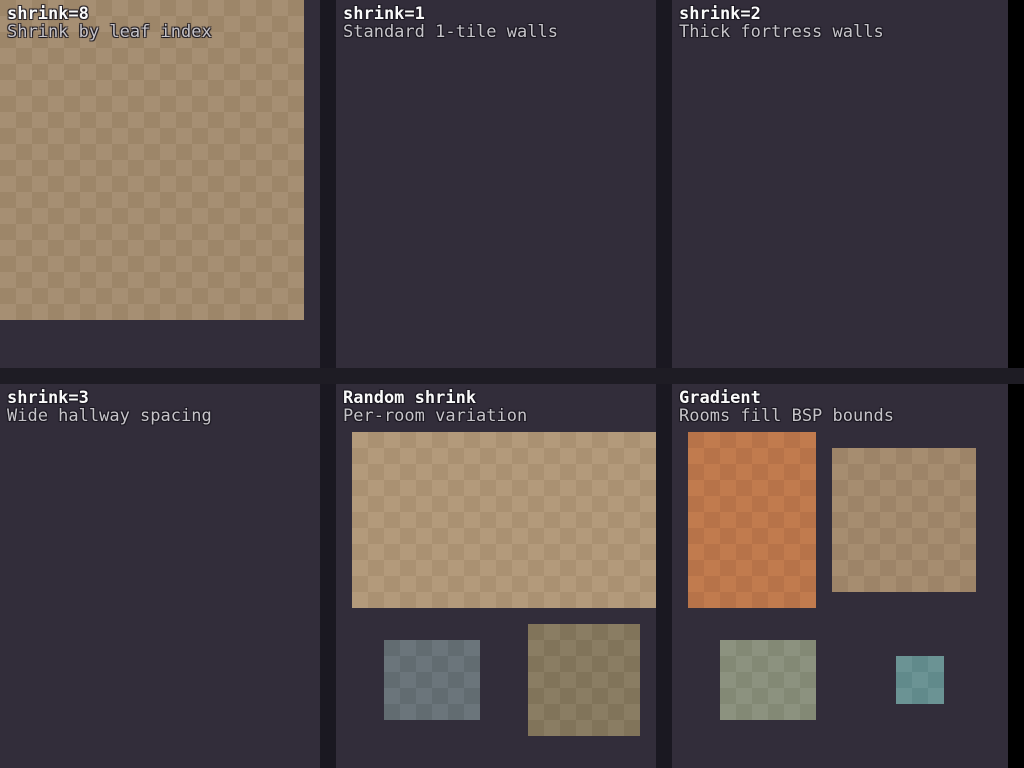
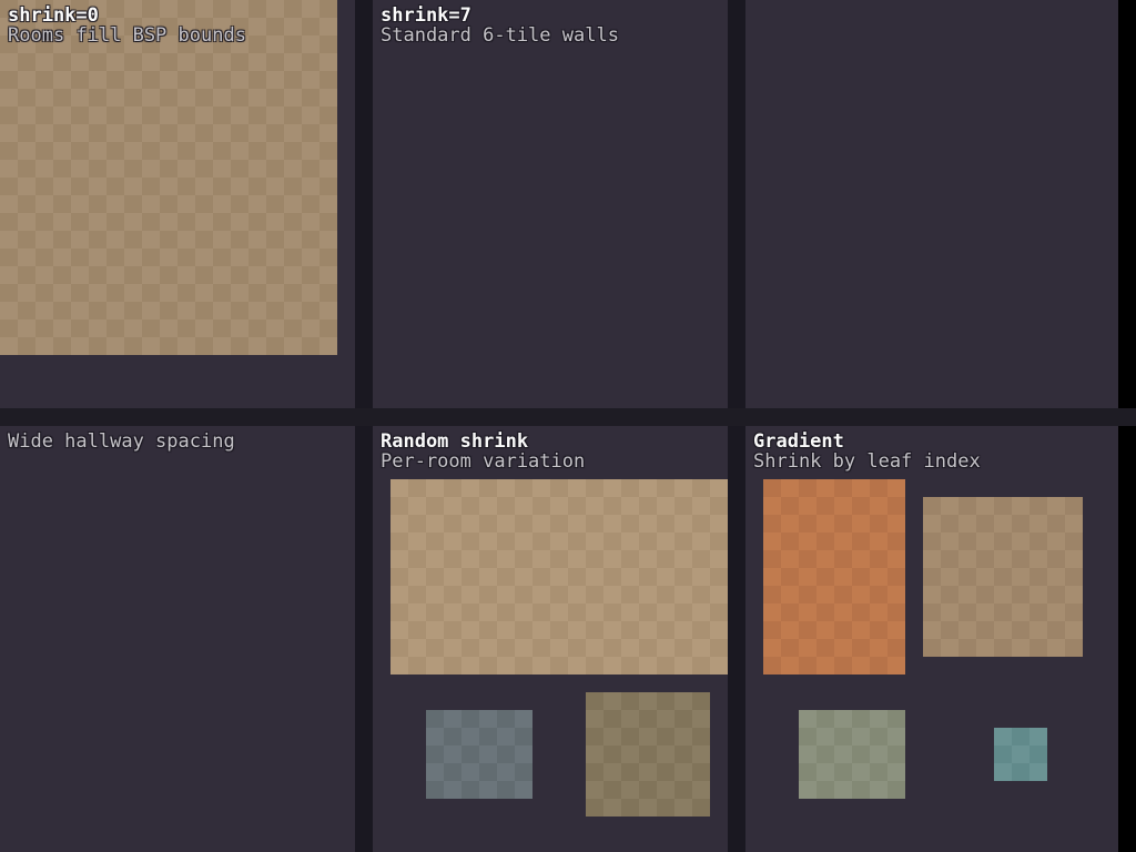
- shrink=8
+ shrink=0
- Shrink by leaf index
+ Rooms fill BSP bounds
- shrink=1
+ shrink=7
- Standard 1-tile walls
+ Standard 6-tile walls
- shrink=2
- Thick fortress walls
- shrink=3
  Wide hallway spacing
  Random shrink
  Per-room variation
  Gradient
- Rooms fill BSP bounds
+ Shrink by leaf index
